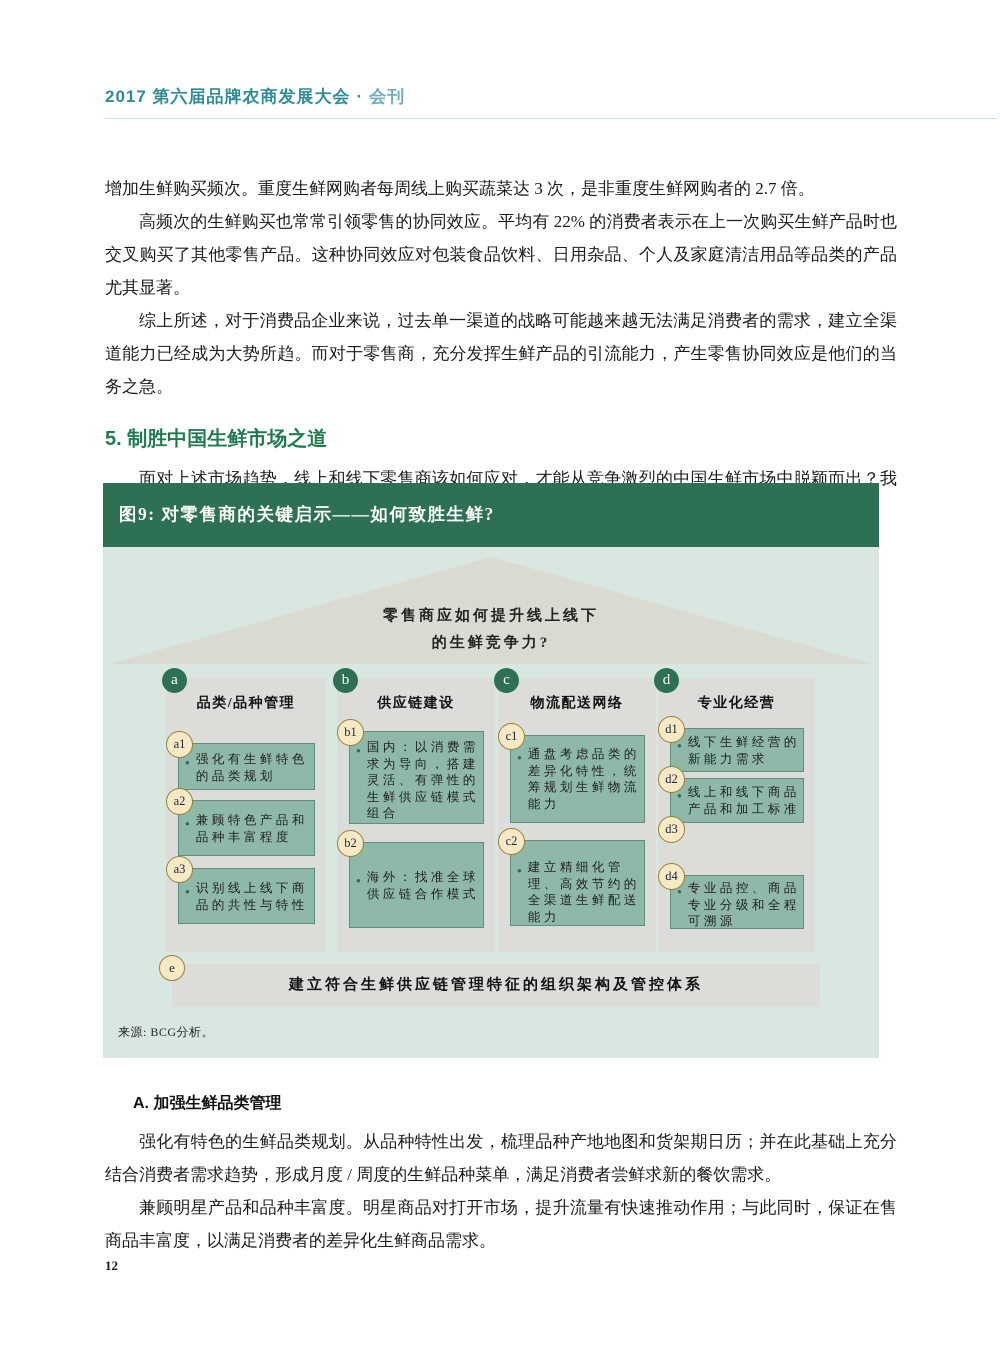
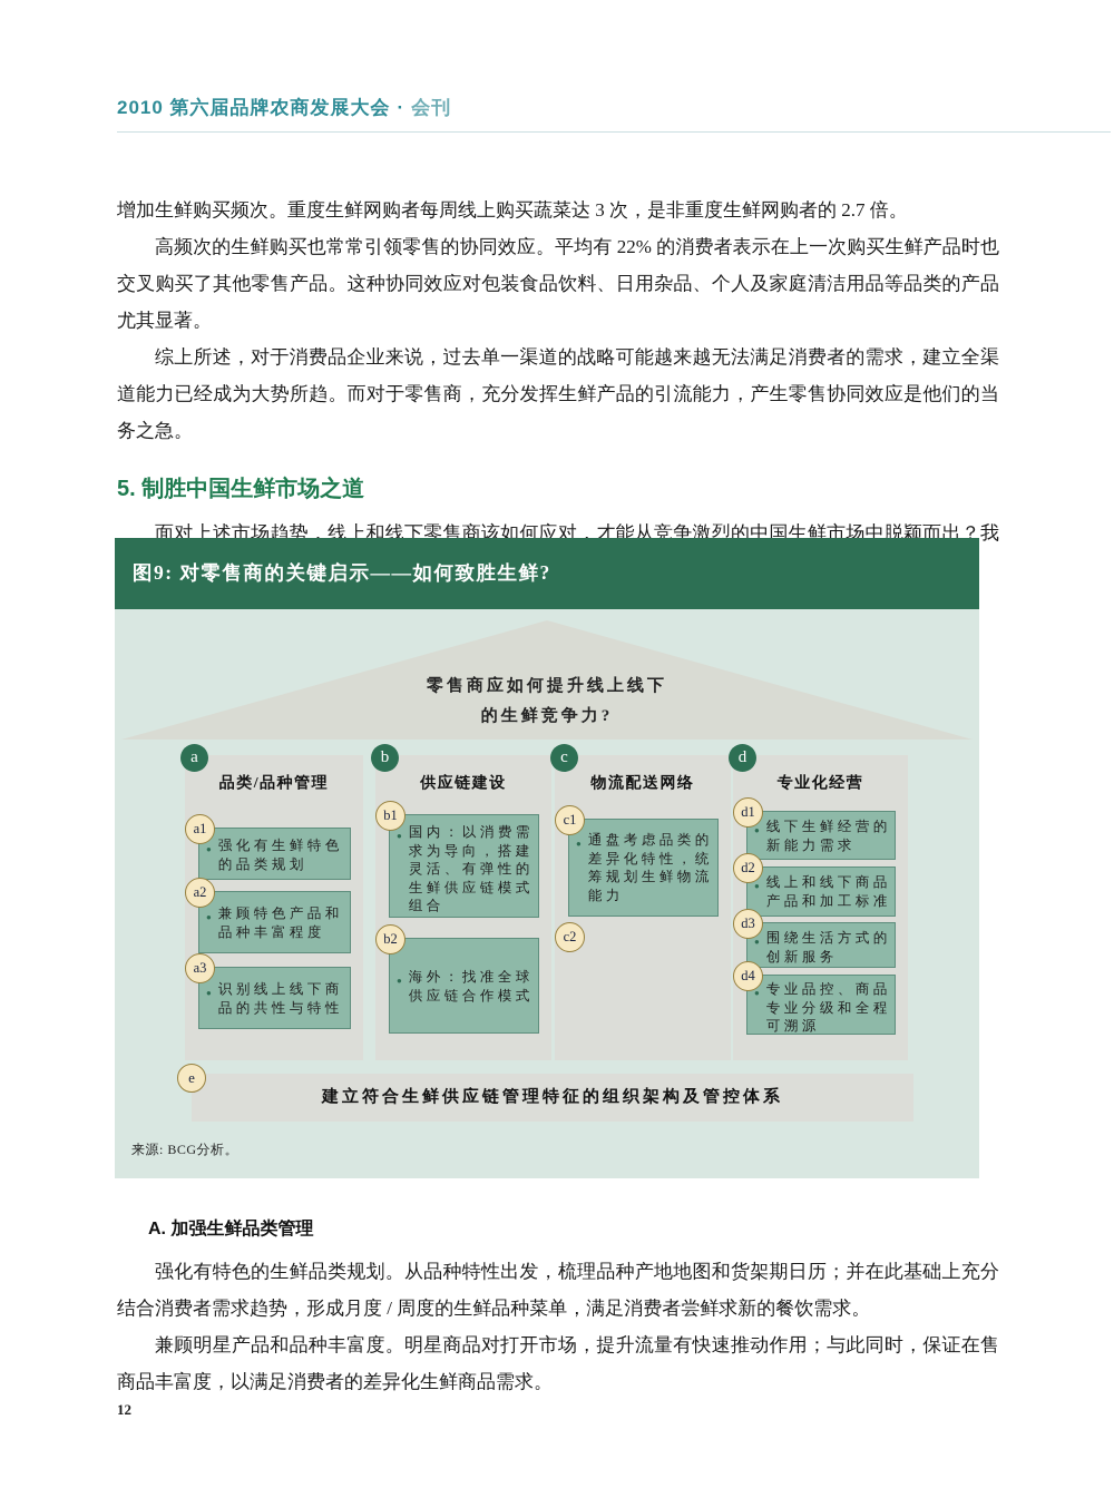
- 2017 第六届品牌农商发展大会 · 会刊
+ 2010 第六届品牌农商发展大会 · 会刊
  增加生鲜购买频次。重度生鲜网购者每周线上购买蔬菜达 3 次，是非重度生鲜网购者的 2.7 倍。
  高频次的生鲜购买也常常引领零售的协同效应。平均有 22% 的消费者表示在上一次购买生鲜产品时也交叉购买了其他零售产品。这种协同效应对包装食品饮料、日用杂品、个人及家庭清洁用品等品类的产品尤其显著。
  综上所述，对于消费品企业来说，过去单一渠道的战略可能越来越无法满足消费者的需求，建立全渠道能力已经成为大势所趋。而对于零售商，充分发挥生鲜产品的引流能力，产生零售协同效应是他们的当务之急。
  5. 制胜中国生鲜市场之道
  图9: 对零售商的关键启示——如何致胜生鲜?
  零售商应如何提升线上线下
  的生鲜竞争力?
  a
  品类/品种管理
  a1
  强化有生鲜特色的品类规划
  a2
  兼顾特色产品和品种丰富程度
  a3
  识别线上线下商品的共性与特性
  b
  供应链建设
  b1
  国内：以消费需求为导向，搭建灵活、有弹性的生鲜供应链模式组合
  b2
  海外：找准全球供应链合作模式
  c
  物流配送网络
  c1
  通盘考虑品类的差异化特性，统筹规划生鲜物流能力
  c2
- 建立精细化管理、高效节约的全渠道生鲜配送能力
  d
  专业化经营
  d1
  线下生鲜经营的新能力需求
  d2
  线上和线下商品产品和加工标准
  d3
+ 围绕生活方式的创新服务
  d4
  专业品控、商品专业分级和全程可溯源
  e
  建立符合生鲜供应链管理特征的组织架构及管控体系
  来源: BCG分析。
  A. 加强生鲜品类管理
  强化有特色的生鲜品类规划。从品种特性出发，梳理品种产地地图和货架期日历；并在此基础上充分结合消费者需求趋势，形成月度 / 周度的生鲜品种菜单，满足消费者尝鲜求新的餐饮需求。
  兼顾明星产品和品种丰富度。明星商品对打开市场，提升流量有快速推动作用；与此同时，保证在售商品丰富度，以满足消费者的差异化生鲜商品需求。
  12
